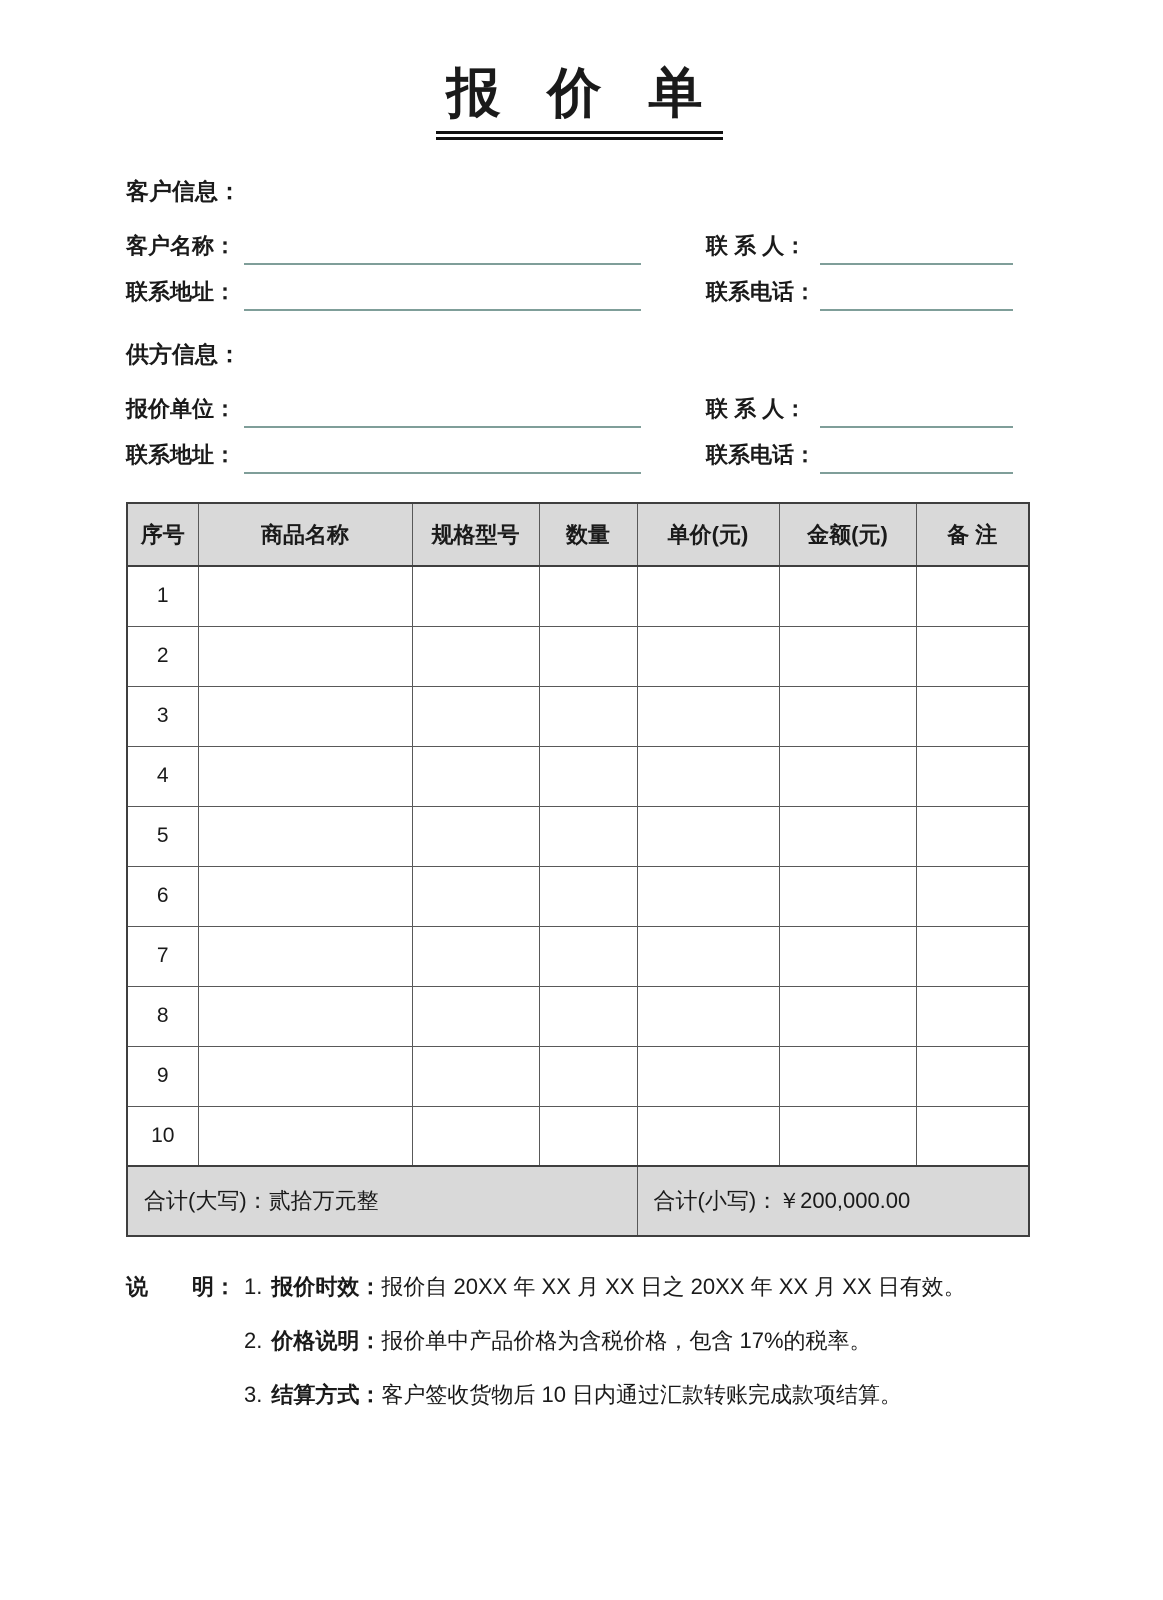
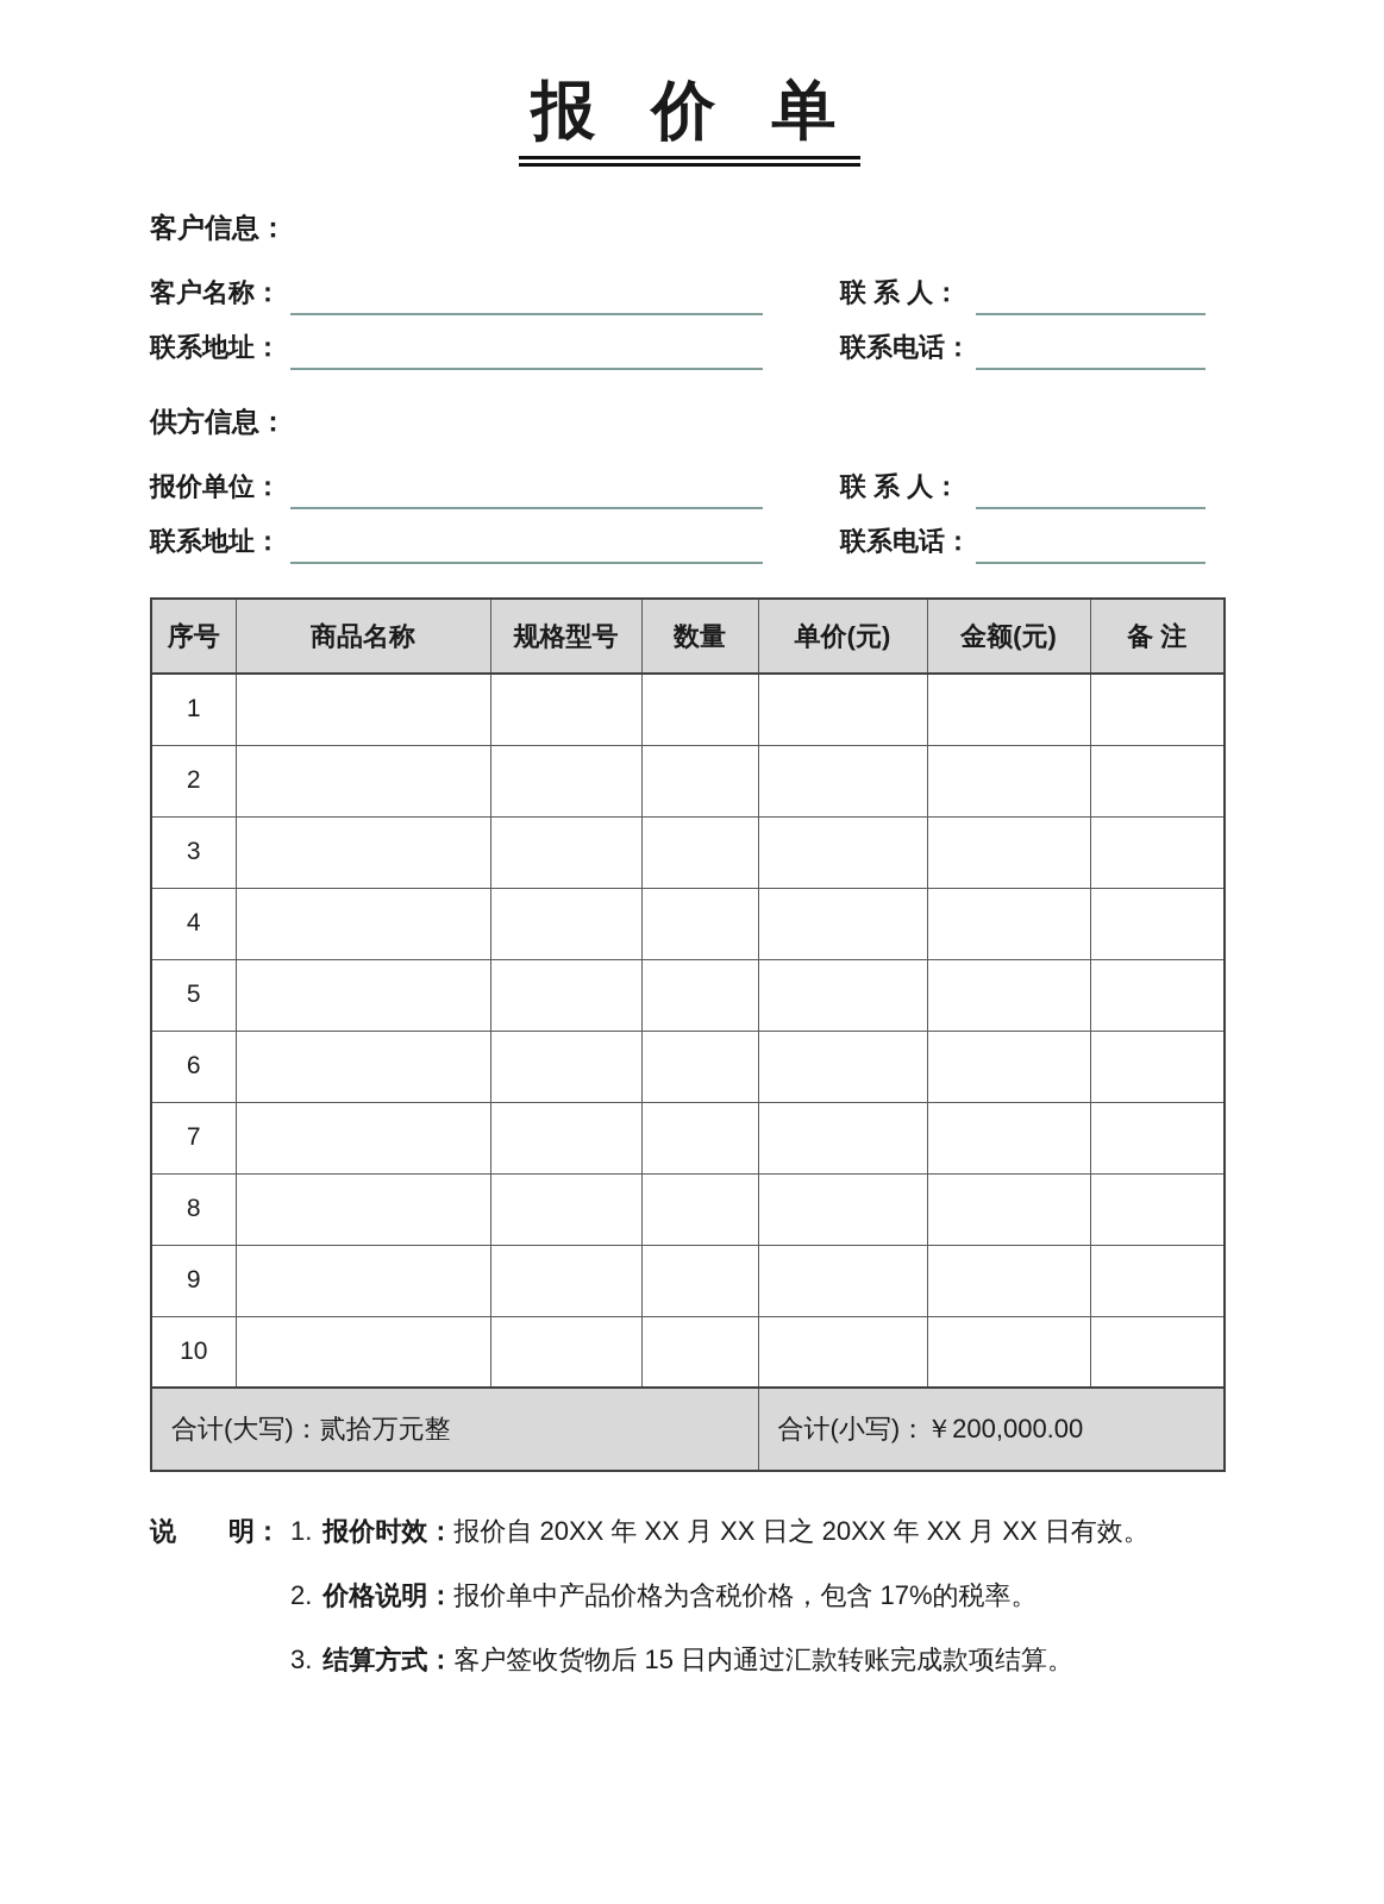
  报 价 单
  客户信息：
  客户名称：
  联 系 人：
  联系地址：
  联系电话：
  供方信息：
  报价单位：
  联 系 人：
  联系地址：
  联系电话：
  序号	商品名称	规格型号	数量	单价(元)	金额(元)	备 注
  1
  2
  3
  4
  5
  6
  7
  8
  9
  10
  合计(大写)：贰拾万元整	合计(小写)：￥200,000.00
  说 明：
  1. 报价时效：报价自 20XX 年 XX 月 XX 日之 20XX 年 XX 月 XX 日有效。
  2. 价格说明：报价单中产品价格为含税价格，包含 17%的税率。
- 3. 结算方式：客户签收货物后 10 日内通过汇款转账完成款项结算。
+ 3. 结算方式：客户签收货物后 15 日内通过汇款转账完成款项结算。
